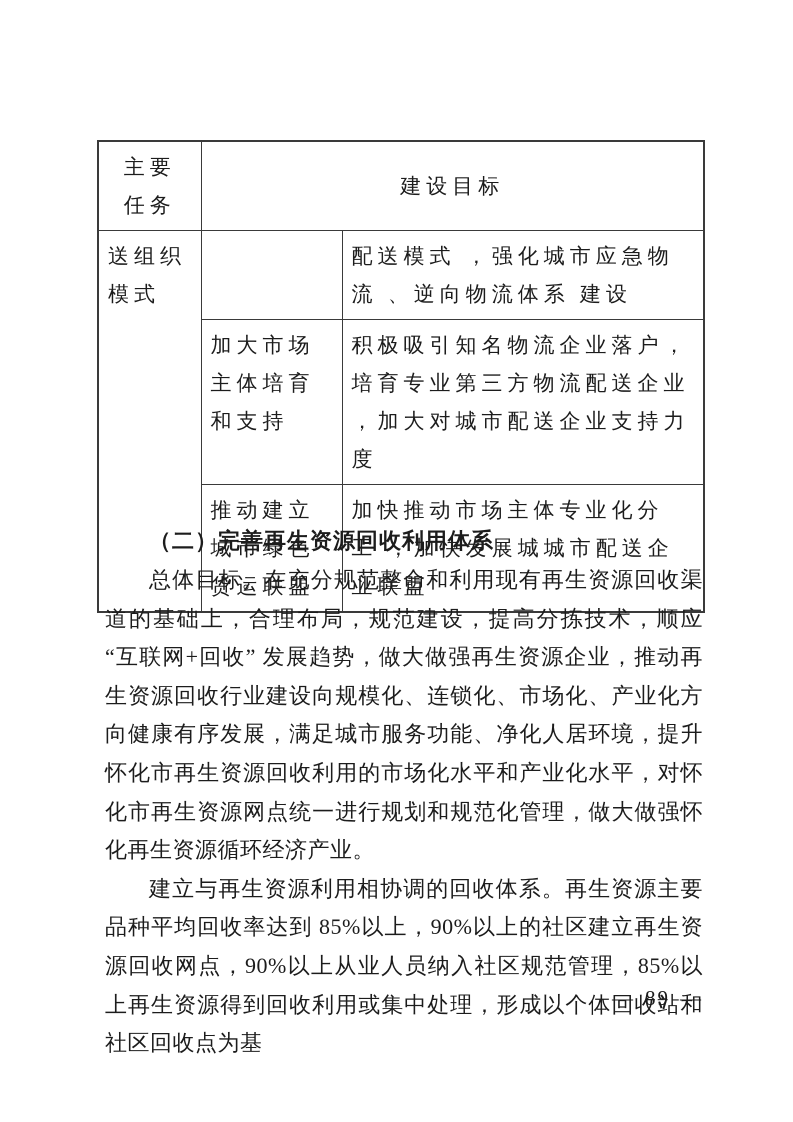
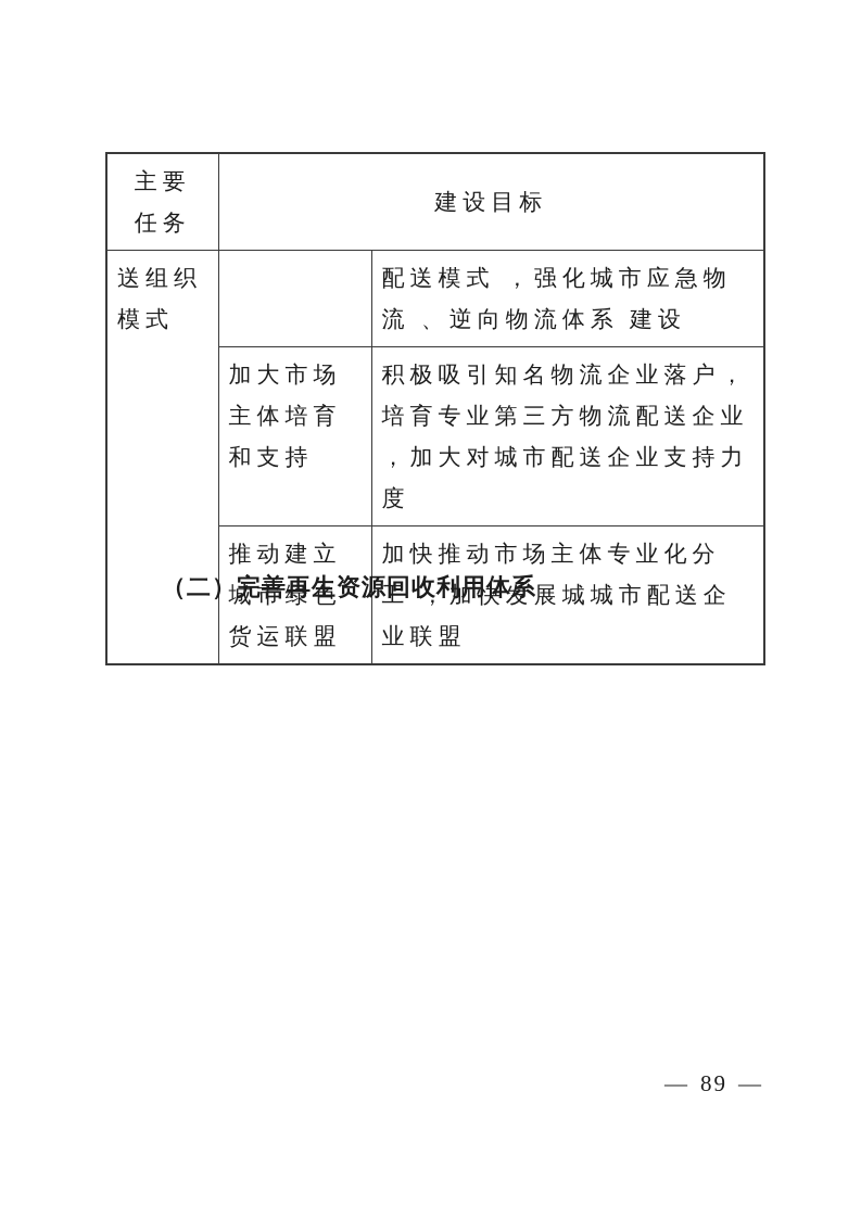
  主要任务	建设目标
  送组织模式		配送模式 ，强化城市应急物流 、逆向物流体系 建设
  加大市场主体培育和支持	积极吸引知名物流企业落户， 培育专业第三方物流配送企业 ，加大对城市配送企业支持力度
  推动建立城市绿色货运联盟	加快推动市场主体专业化分 工 ，加快发展城城市配送企业联盟
  （二）完善再生资源回收利用体系
- 总体目标。在充分规范整合和利用现有再生资源回收渠道的基础上，合理布局，规范建设，提高分拣技术，顺应 “互联网+回收” 发展趋势，做大做强再生资源企业，推动再生资源回收行业建设向规模化、连锁化、市场化、产业化方向健康有序发展，满足城市服务功能、净化人居环境，提升怀化市再生资源回收利用的市场化水平和产业化水平，对怀化市再生资源网点统一进行规划和规范化管理，做大做强怀化再生资源循环经济产业。
- 建立与再生资源利用相协调的回收体系。再生资源主要品种平均回收率达到 85%以上，90%以上的社区建立再生资源回收网点，90%以上从业人员纳入社区规范管理，85%以上再生资源得到回收利用或集中处理，形成以个体回收站和社区回收点为基
  — 89 —
